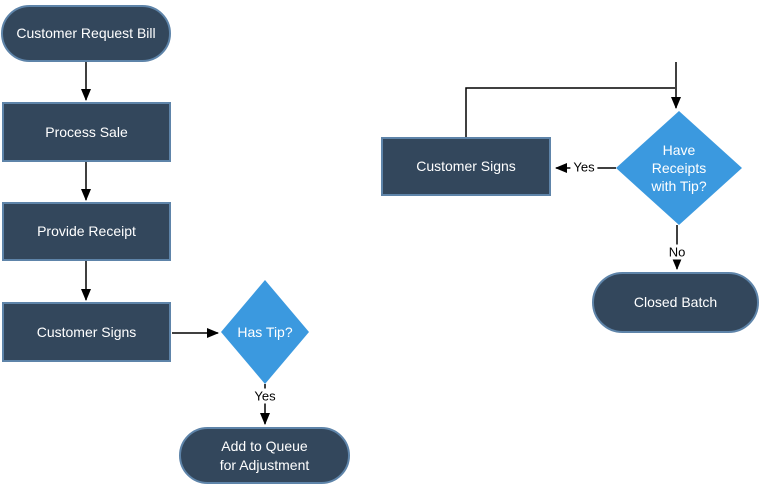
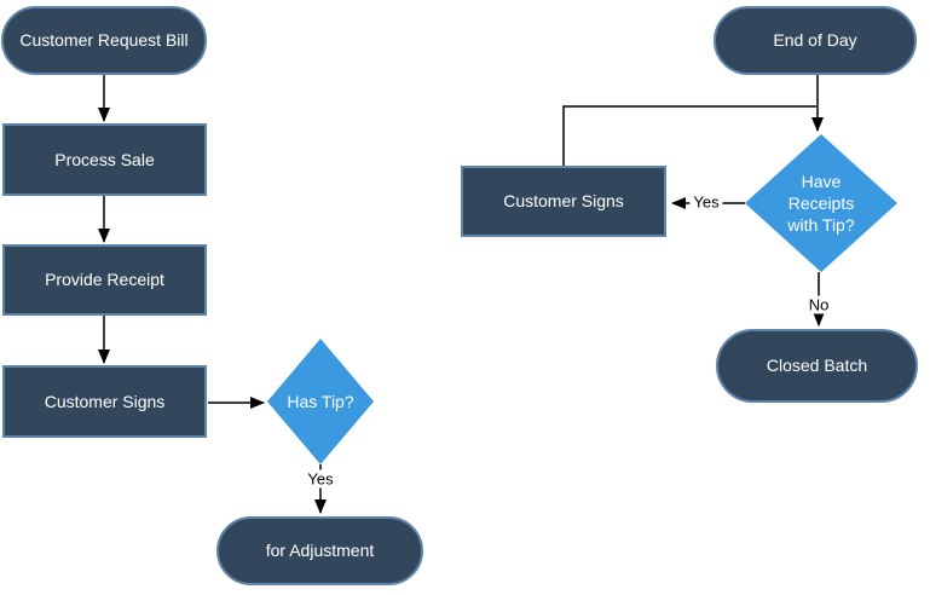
  Customer Request Bill
  Process Sale
  Provide Receipt
  Customer Signs
  Has Tip?
  Yes
- Add to Queue
  for Adjustment
+ End of Day
  Have
  Receipts
  with Tip?
  Yes
  Customer Signs
  No
  Closed Batch
